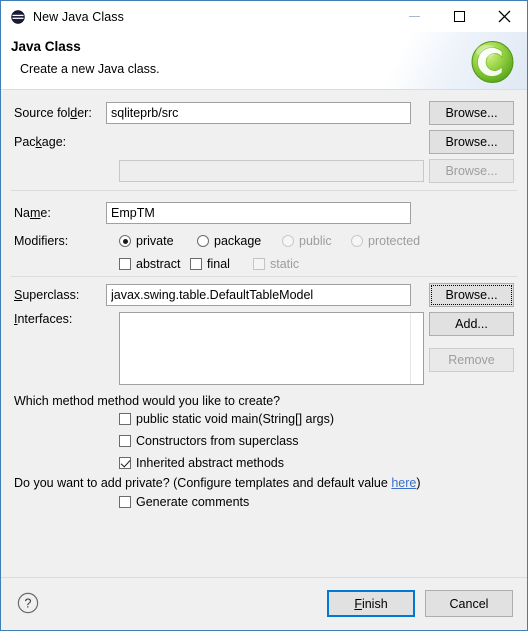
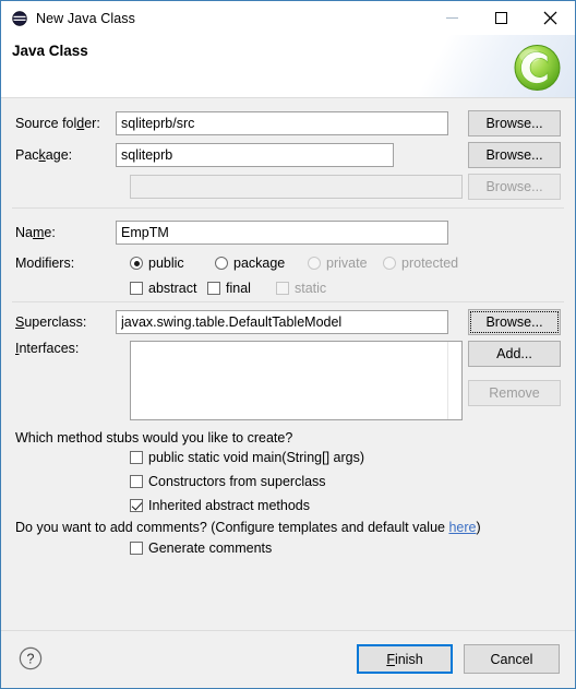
  New Java Class
  Java Class
- Create a new Java class.
  Source folder:
  sqliteprb/src
  Browse...
  Package:
+ sqliteprb
  Browse...
  Browse...
  Name:
  EmpTM
  Modifiers:
- private
+ public
  package
- public
+ private
  protected
  abstract
  final
  static
  Superclass:
  javax.swing.table.DefaultTableModel
  Browse...
  Interfaces:
  Add...
  Remove
- Which method method would you like to create?
+ Which method stubs would you like to create?
  public static void main(String[] args)
  Constructors from superclass
  Inherited abstract methods
- Do you want to add private? (Configure templates and default value here)
+ Do you want to add comments? (Configure templates and default value here)
  Generate comments
  ?
  Finish
  Cancel
